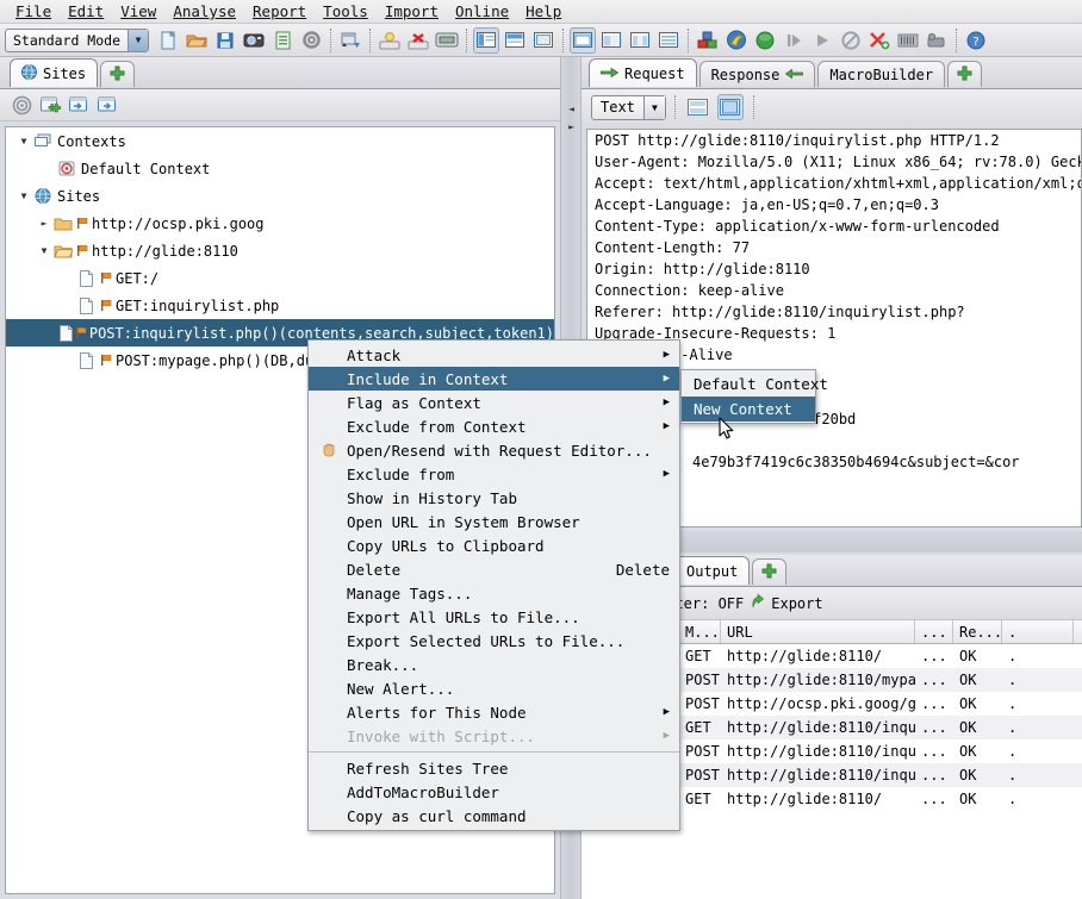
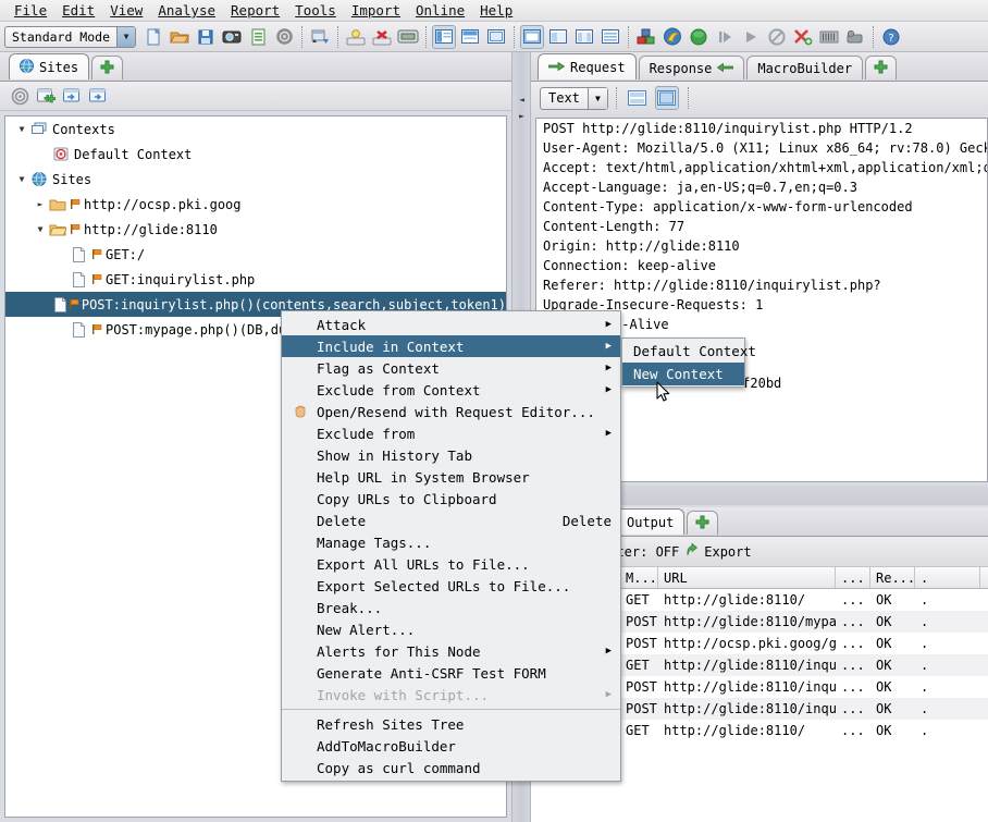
  File
  Edit
  View
  Analyse
  Report
  Tools
  Import
  Online
  Help
  Standard Mode
  ▼
  ?
  Sites
  ▼
  Contexts
  Default Context
  ▼
  Sites
  ►
  http://ocsp.pki.goog
  ▼
  http://glide:8110
  GET:/
  GET:inquirylist.php
  POST:inquirylist.php()(contents,search,subject,token1)
  POST:mypage.php()(DB,d
  ◄
  ►
  Request
  Response
  MacroBuilder
  Text
  ▼
  POST http://glide:8110/inquirylist.php HTTP/1.2
  User-Agent: Mozilla/5.0 (X11; Linux x86_64; rv:78.0) Gec
  Accept: text/html,application/xhtml+xml,application/xml;
  Accept-Language: ja,en-US;q=0.7,en;q=0.3
  Content-Type: application/x-www-form-urlencoded
  Content-Length: 77
  Origin: http://glide:8110
  Connection: keep-alive
  Referer: http://glide:8110/inquirylist.php?
  Upgrade-Insecure-Requests: 1
- 4e79b3f7419c6c38350b4694c&subject=&cor
  Output
  Export
  M...
  URL
  ...
  Re...
  .
  GET
  http://glide:8110/
  ...
  OK
  .
  POST
  http://glide:8110/mypa
  ...
  OK
  .
  POST
  http://ocsp.pki.goog/g
  ...
  OK
  .
  GET
  http://glide:8110/inqu
  ...
  OK
  .
  POST
  http://glide:8110/inqu
  ...
  OK
  .
  POST
  http://glide:8110/inqu
  ...
  OK
  .
  GET
  http://glide:8110/
  ...
  OK
  .
  Attack
  ▶
  Include in Context
  ▶
  Flag as Context
  ▶
  Exclude from Context
  ▶
  Open/Resend with Request Editor...
  Exclude from
  ▶
  Show in History Tab
- Open URL in System Browser
+ Help URL in System Browser
  Copy URLs to Clipboard
  Delete
  Delete
  Manage Tags...
  Export All URLs to File...
  Export Selected URLs to File...
  Break...
  New Alert...
  Alerts for This Node
  ▶
+ Generate Anti-CSRF Test FORM
  Invoke with Script...
  ▶
  Refresh Sites Tree
  AddToMacroBuilder
  Copy as curl command
  Default Context
  New Context
